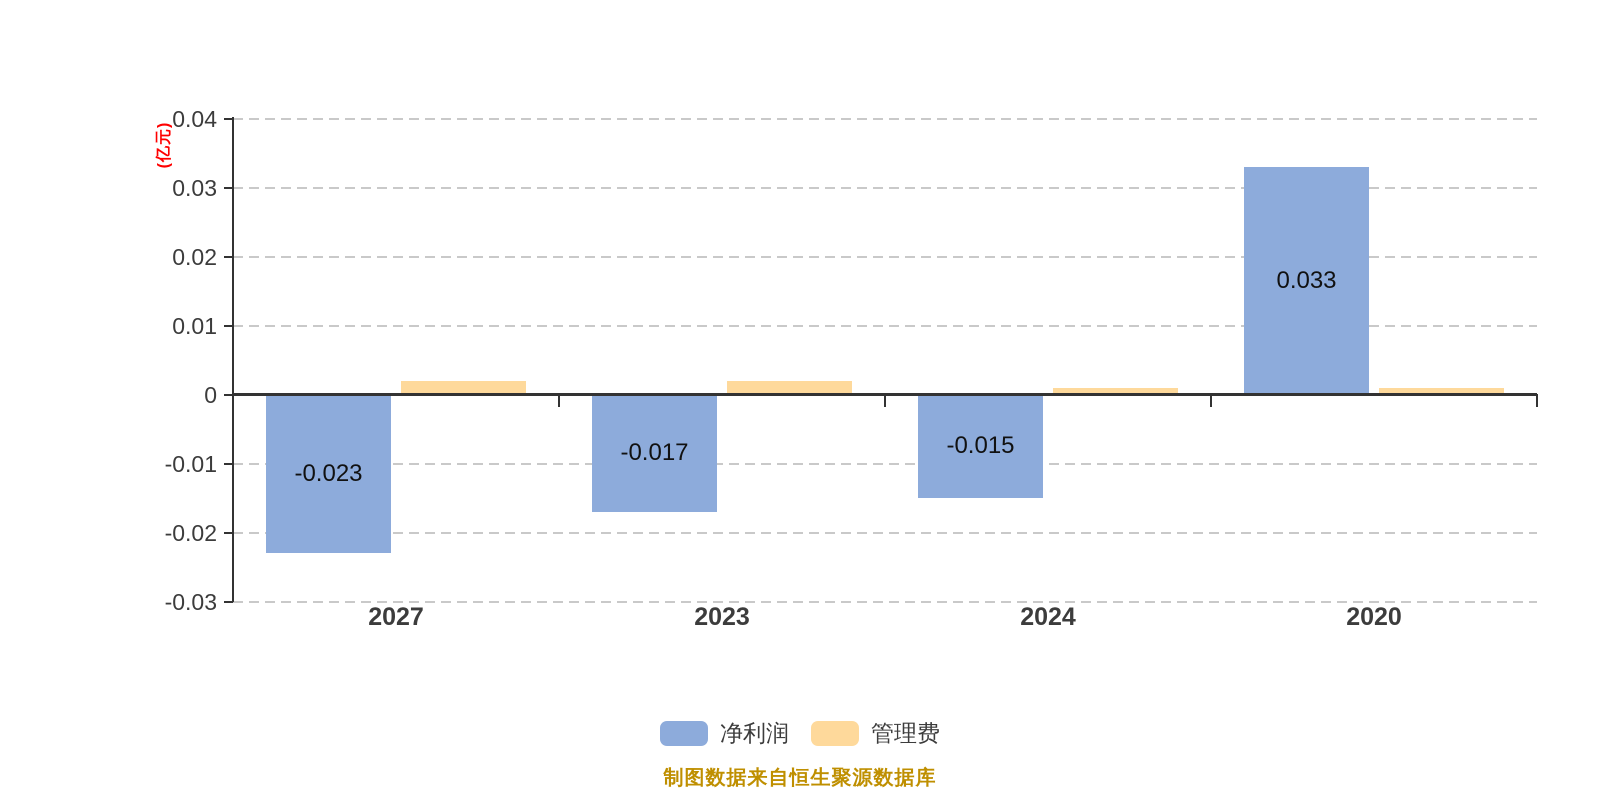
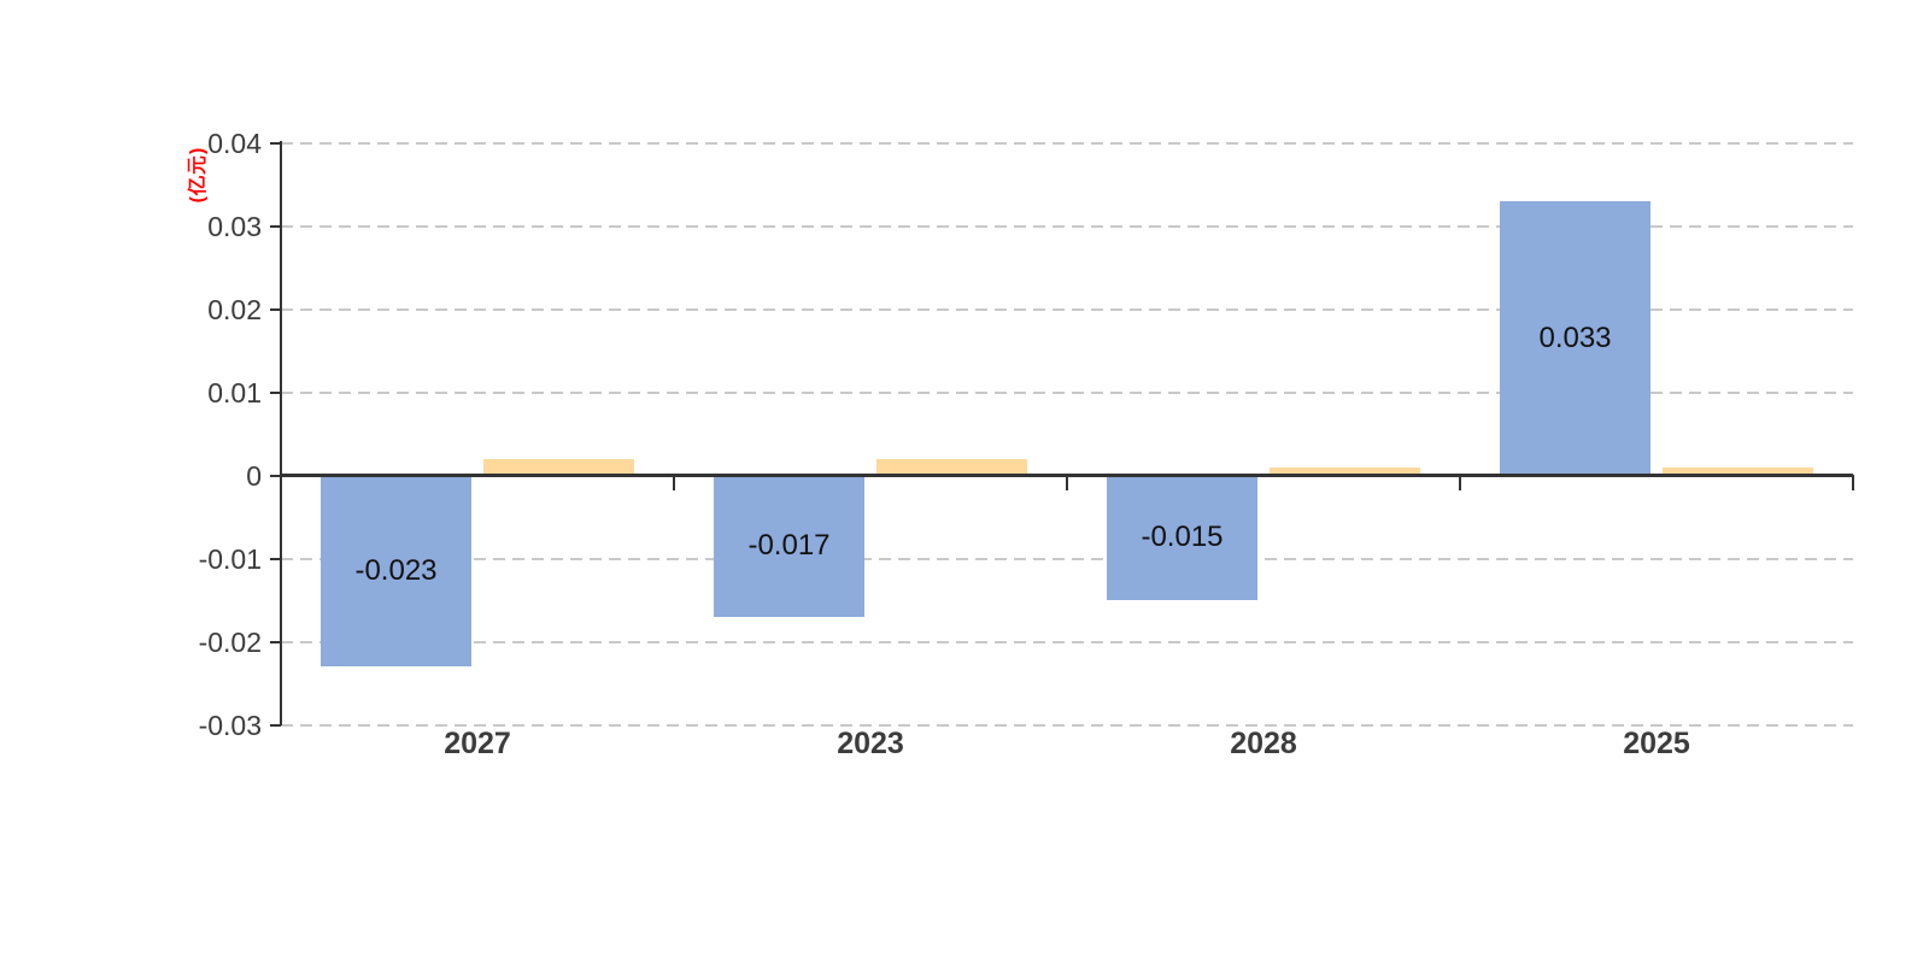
  -0.023
  -0.017
  -0.015
  0.033
  0.04
  0.03
  0.02
  0.01
  0
  -0.01
  -0.02
  -0.03
  2027
  2023
- 2024
+ 2028
- 2020
+ 2025
- 净利润
- 管理费
- 制图数据来自恒生聚源数据库
